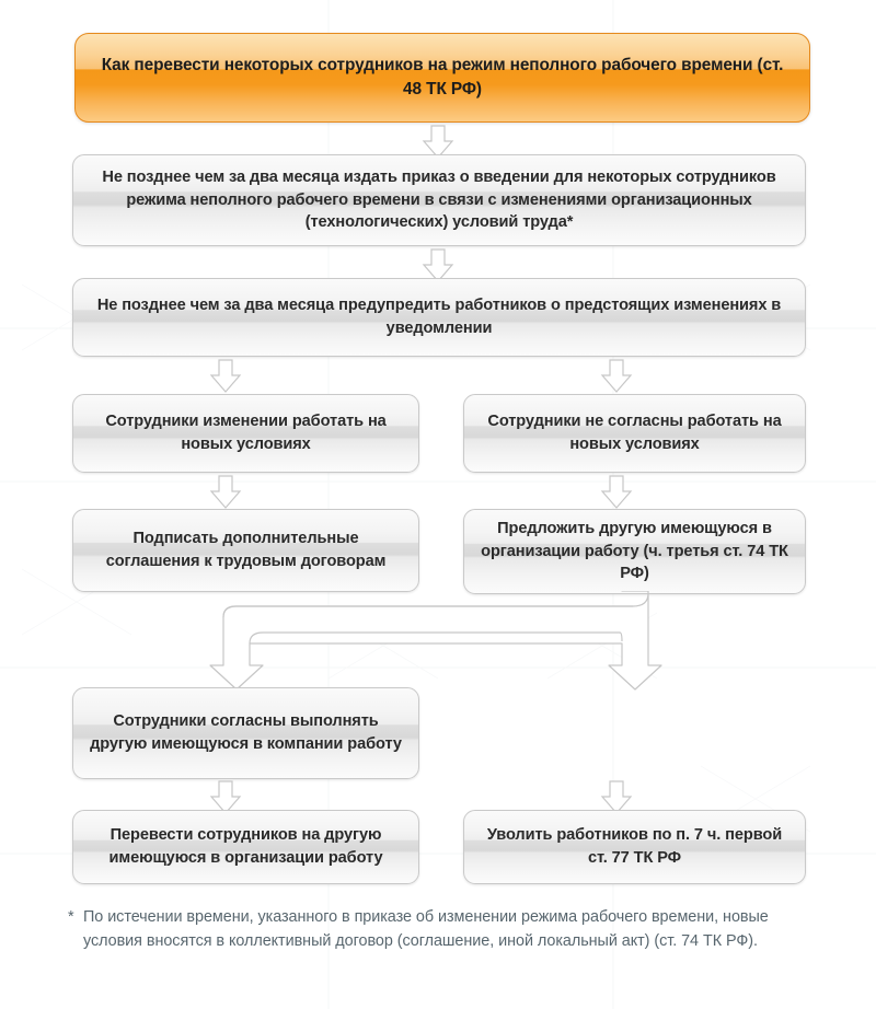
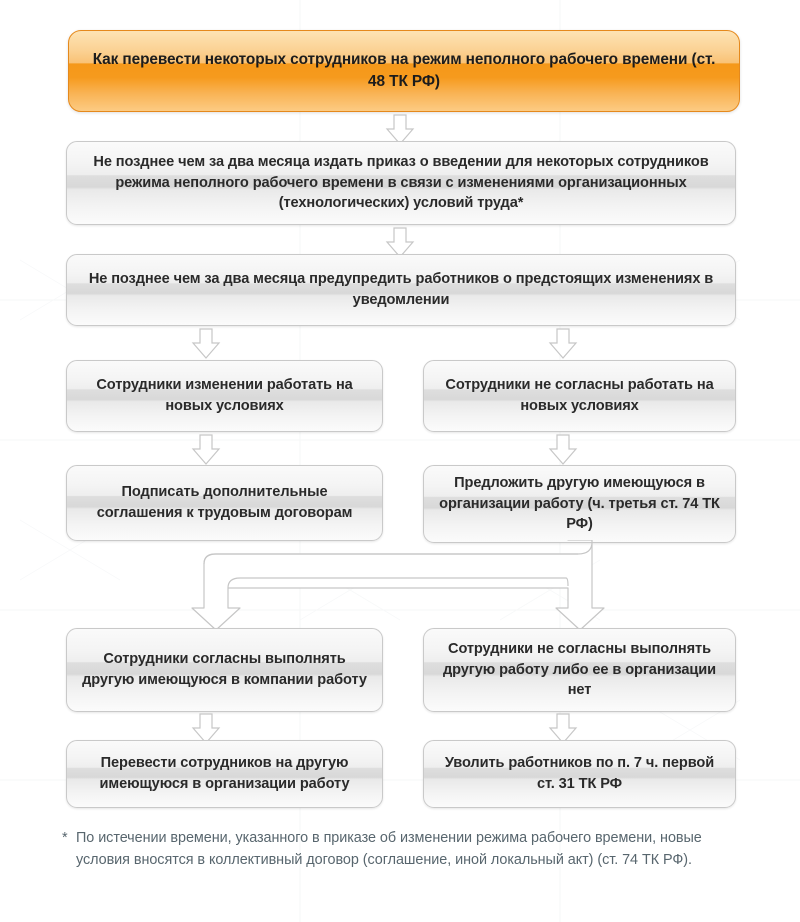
  Как перевести некоторых сотрудников на режим неполного рабочего времени (ст. 48 ТК РФ)
  Не позднее чем за два месяца издать приказ о введении для некоторых сотрудников режима неполного рабочего времени в связи с изменениями организационных (технологических) условий труда*
  Не позднее чем за два месяца предупредить работников о предстоящих изменениях в уведомлении
  Сотрудники изменении работать на новых условиях
  Сотрудники не согласны работать на новых условиях
  Подписать дополнительные соглашения к трудовым договорам
  Предложить другую имеющуюся в организации работу (ч. третья ст. 74 ТК РФ)
  Сотрудники согласны выполнять другую имеющуюся в компании работу
+ Сотрудники не согласны выполнять другую работу либо ее в организации нет
  Перевести сотрудников на другую имеющуюся в организации работу
- Уволить работников по п. 7 ч. первой ст. 77 ТК РФ
+ Уволить работников по п. 7 ч. первой ст. 31 ТК РФ
  *
  По истечении времени, указанного в приказе об изменении режима рабочего времени, новые условия вносятся в коллективный договор (соглашение, иной локальный акт) (ст. 74 ТК РФ).
